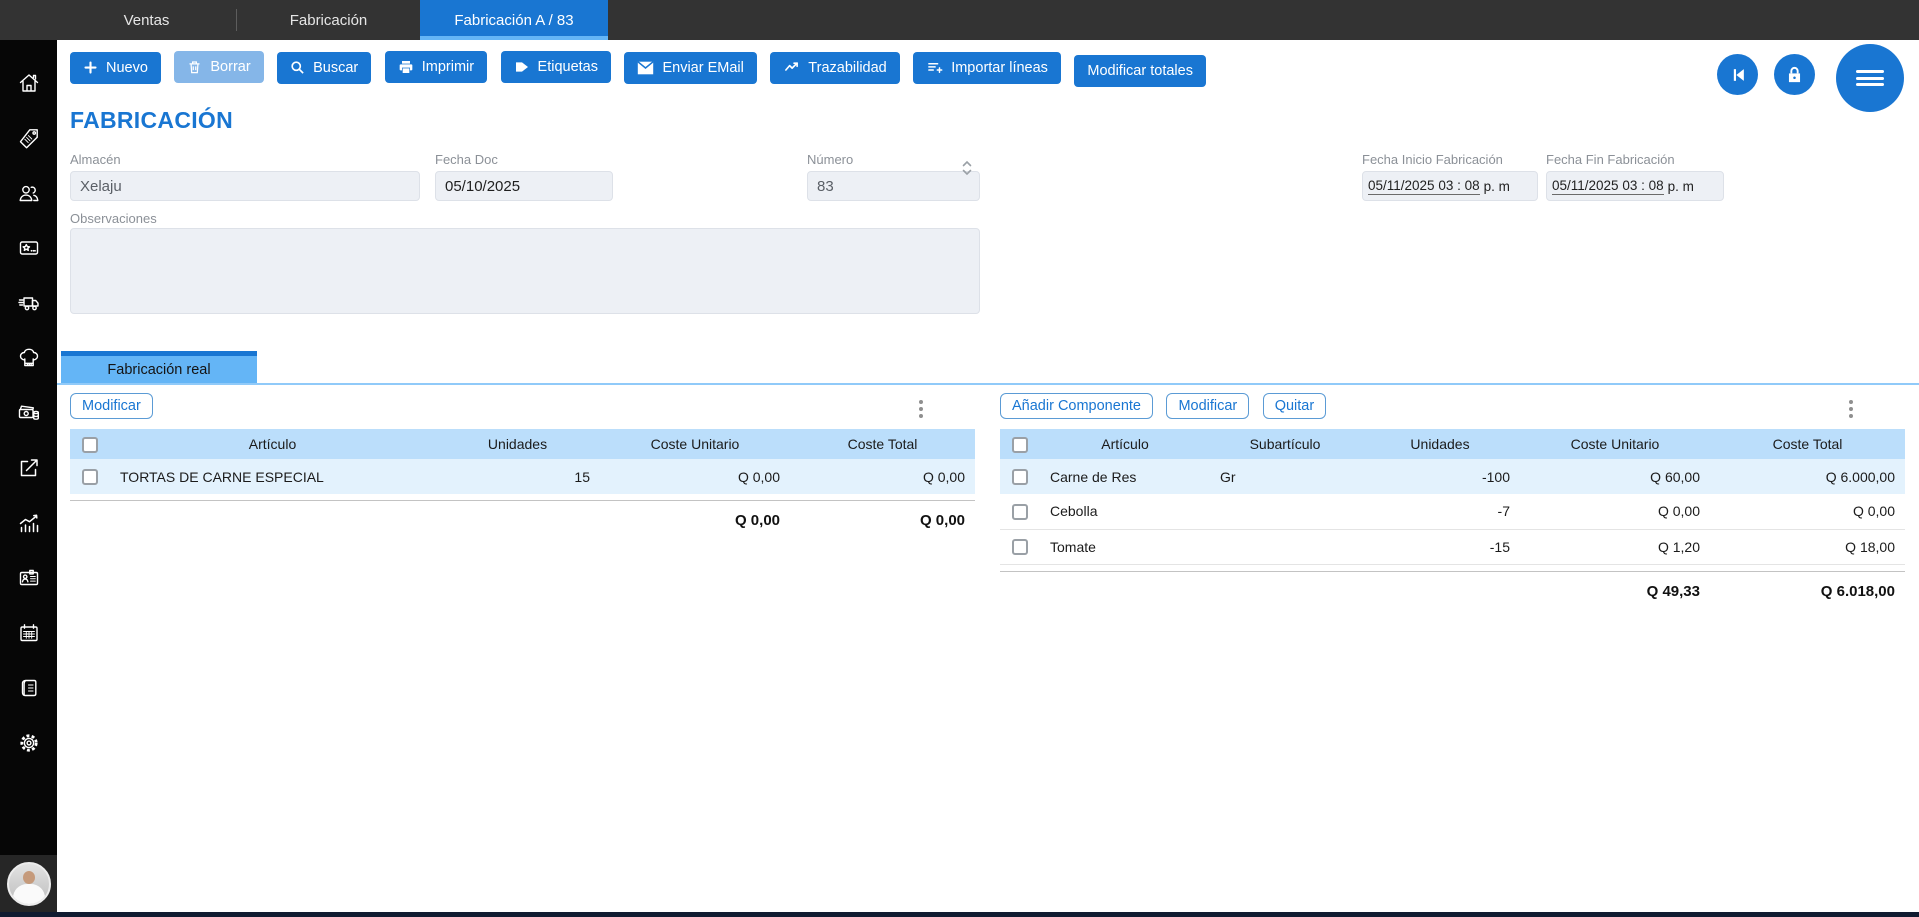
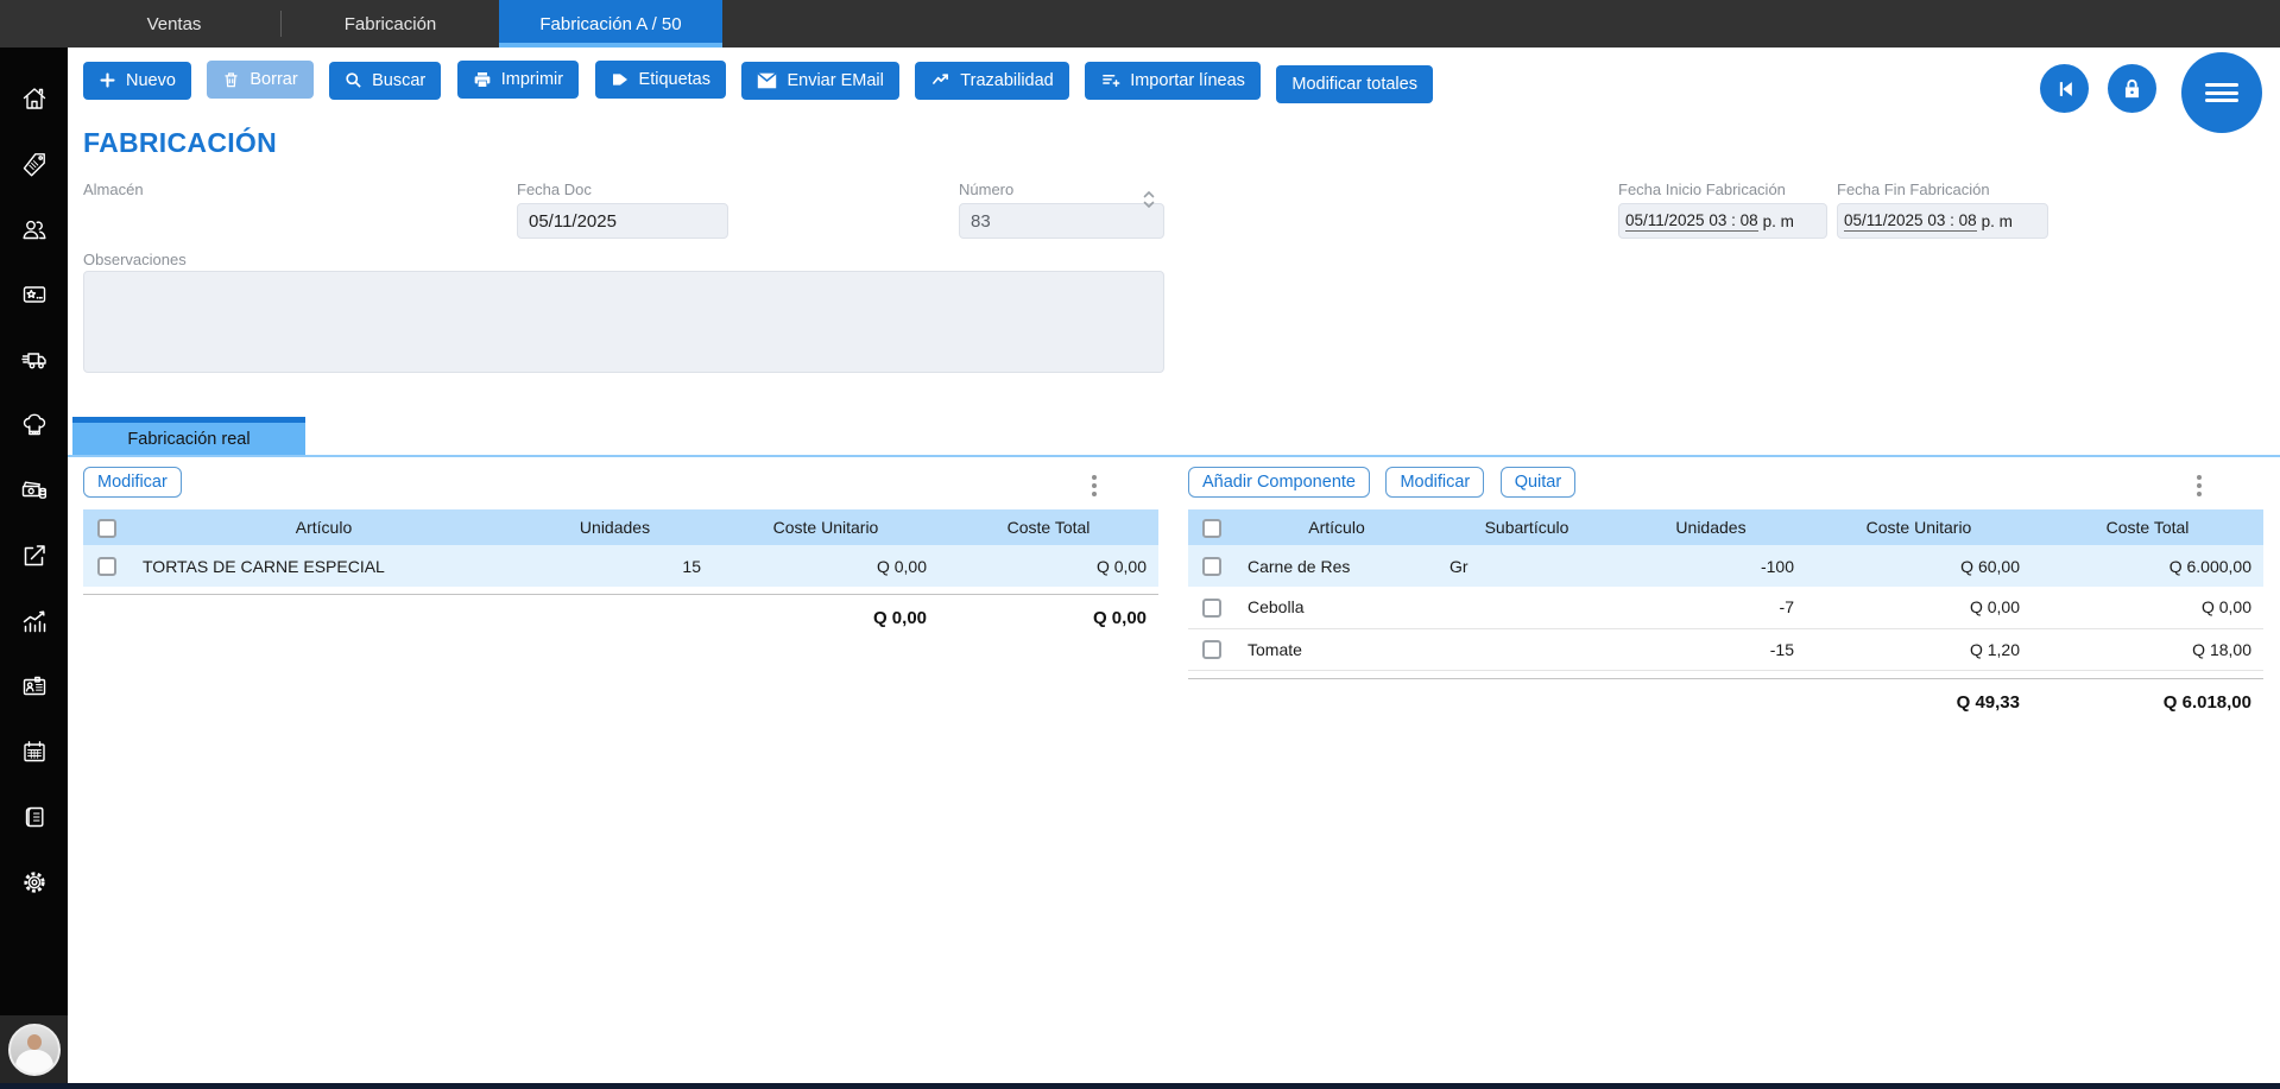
  Ventas
  Fabricación
- Fabricación A / 83
+ Fabricación A / 50
  Nuevo
  Borrar
  Buscar
  Imprimir
  Etiquetas
  Enviar EMail
  Trazabilidad
  Importar líneas
  Modificar totales
  FABRICACIÓN
  Almacén
- Xelaju
  Fecha Doc
- 05/10/2025
+ 05/11/2025
  Número
  83
  Fecha Inicio Fabricación
  05/11/2025 03 : 08
  p. m
  Fecha Fin Fabricación
  05/11/2025 03 : 08
  p. m
  Observaciones
  Fabricación real
  Modificar
  	Artículo	Unidades	Coste Unitario	Coste Total
  	TORTAS DE CARNE ESPECIAL	15	Q 0,00	Q 0,00
  Q 0,00
  Q 0,00
  Añadir Componente Modificar Quitar
  	Artículo	Subartículo	Unidades	Coste Unitario	Coste Total
  	Carne de Res	Gr	-100	Q 60,00	Q 6.000,00
  	Cebolla		-7	Q 0,00	Q 0,00
  	Tomate		-15	Q 1,20	Q 18,00
  Q 49,33
  Q 6.018,00
